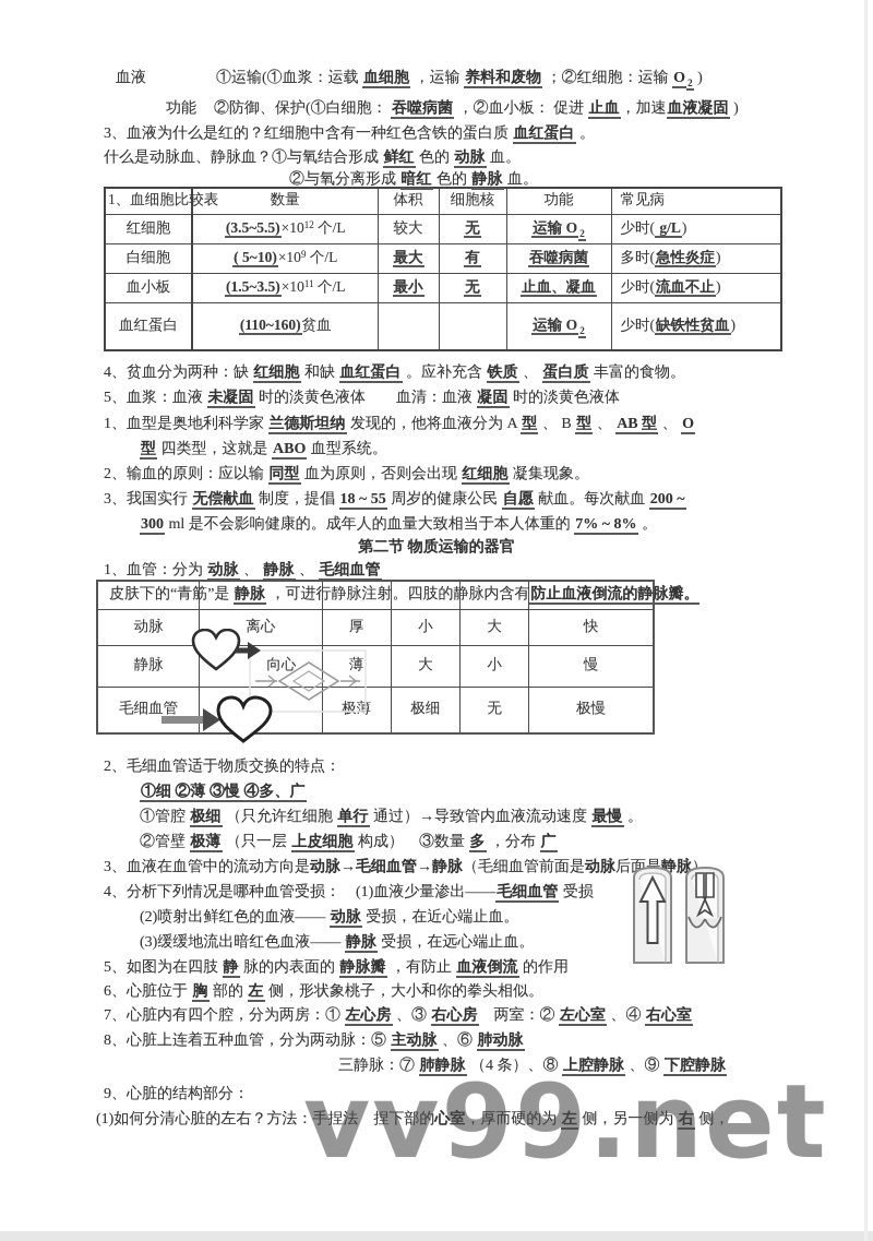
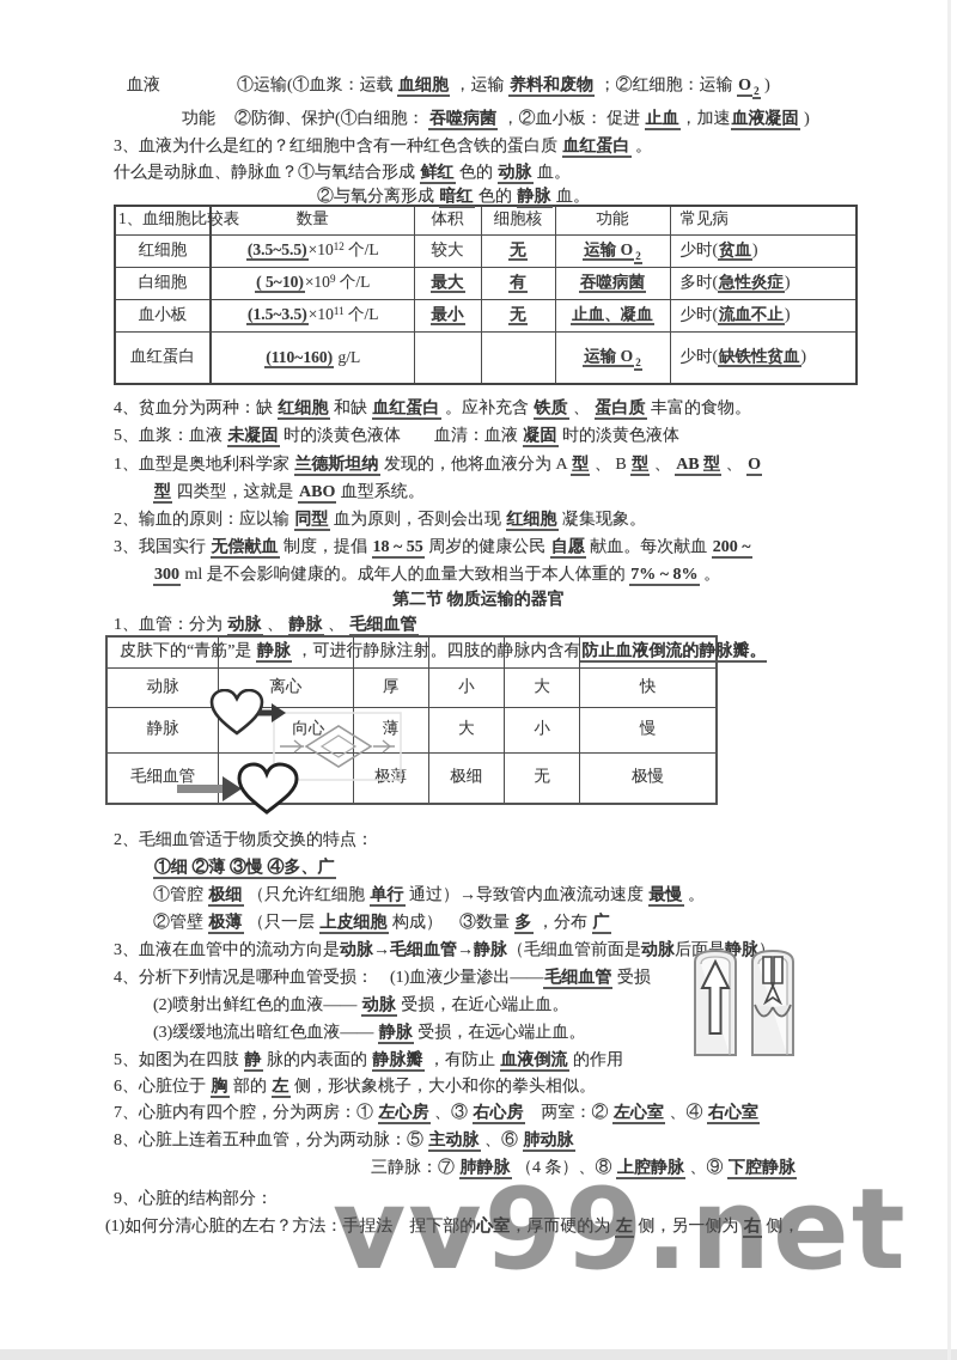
  vv99.net
  血液 ①运输(①血浆：运载 血细胞 ，运输 养料和废物 ；②红细胞：运输 O 2 )
  功能 ②防御、保护(①白细胞： 吞噬病菌 ，②血小板： 促进 止血，加速血液凝固 )
  3、血液为什么是红的？红细胞中含有一种红色含铁的蛋白质 血红蛋白 。
  什么是动脉血、静脉血？①与氧结合形成 鲜红 色的 动脉 血。
  ②与氧分离形成 暗红 色的 静脉 血。
  1、血细胞比较表	数量	体积	细胞核	功能	常见病
- 红细胞	(3.5~5.5)×1012 个/L	较大	无	运输 O 2	少时( g/L)
+ 红细胞	(3.5~5.5)×1012 个/L	较大	无	运输 O 2	少时(贫血)
  白细胞	( 5~10)×109 个/L	最大	有	吞噬病菌	多时(急性炎症)
  血小板	(1.5~3.5)×1011 个/L	最小	无	止血、凝血	少时(流血不止)
- 血红蛋白	(110~160)贫血			运输 O 2	少时(缺铁性贫血)
+ 血红蛋白	(110~160) g/L			运输 O 2	少时(缺铁性贫血)
  4、贫血分为两种：缺 红细胞 和缺 血红蛋白 。应补充含 铁质 、 蛋白质 丰富的食物。
  5、血浆：血液 未凝固 时的淡黄色液体 血清：血液 凝固 时的淡黄色液体
  1、血型是奥地利科学家 兰德斯坦纳 发现的，他将血液分为 A 型 、 B 型 、 AB 型 、 O
  型 四类型，这就是 ABO 血型系统。
  2、输血的原则：应以输 同型 血为原则，否则会出现 红细胞 凝集现象。
  3、我国实行 无偿献血 制度，提倡 18 ~ 55 周岁的健康公民 自愿 献血。每次献血 200 ~
  300 ml 是不会影响健康的。成年人的血量大致相当于本人体重的 7% ~ 8% 。
  第二节 物质运输的器官
  1、血管：分为 动脉 、 静脉 、 毛细血管
  动脉	离心	厚	小	大	快
  静脉	向心	薄	大	小	慢
  毛细血管		极薄	极细	无	极慢
  皮肤下的“青筋”是 静脉 ，可进行静脉注射。四肢的静脉内含有防止血液倒流的静脉瓣。
  2、毛细血管适于物质交换的特点：
  ①细 ②薄 ③慢 ④多、广
  ①管腔 极细 （只允许红细胞 单行 通过）→导致管内血液流动速度 最慢 。
  ②管壁 极薄 （只一层 上皮细胞 构成） ③数量 多 ，分布 广
  3、血液在血管中的流动方向是动脉→毛细血管→静脉（毛细血管前面是动脉后面 静脉
  4、分析下列情况是哪种血管受损： (1)血液少量渗出——毛细血管 受损
  (2)喷射出鲜红色的血液—— 动脉 受损，在近心端止血。
  (3)缓缓地流出暗红色血液—— 静脉 受损，在远心端止血。
  5、如图为在四肢 静 脉的内表面的 静脉瓣 ，有防止 血液倒流 的作用
  6、心脏位于 胸 部的 左 侧，形状象桃子，大小和你的拳头相似。
  7、心脏内有四个腔，分为两房：① 左心房 、③ 右心房 两室：② 左心室 、④ 右心室
  8、心脏上连着五种血管，分为两动脉：⑤ 主动脉 、⑥ 肺动脉
  三静脉：⑦ 肺静脉 （4 条）、⑧ 上腔静脉 、⑨ 下腔静脉
  9、心脏的结构部分：
  (1)如何分清心脏的左右？方法：手捏法 捏下部的心室，厚而硬的为 左 侧，另一侧为 右 侧，
